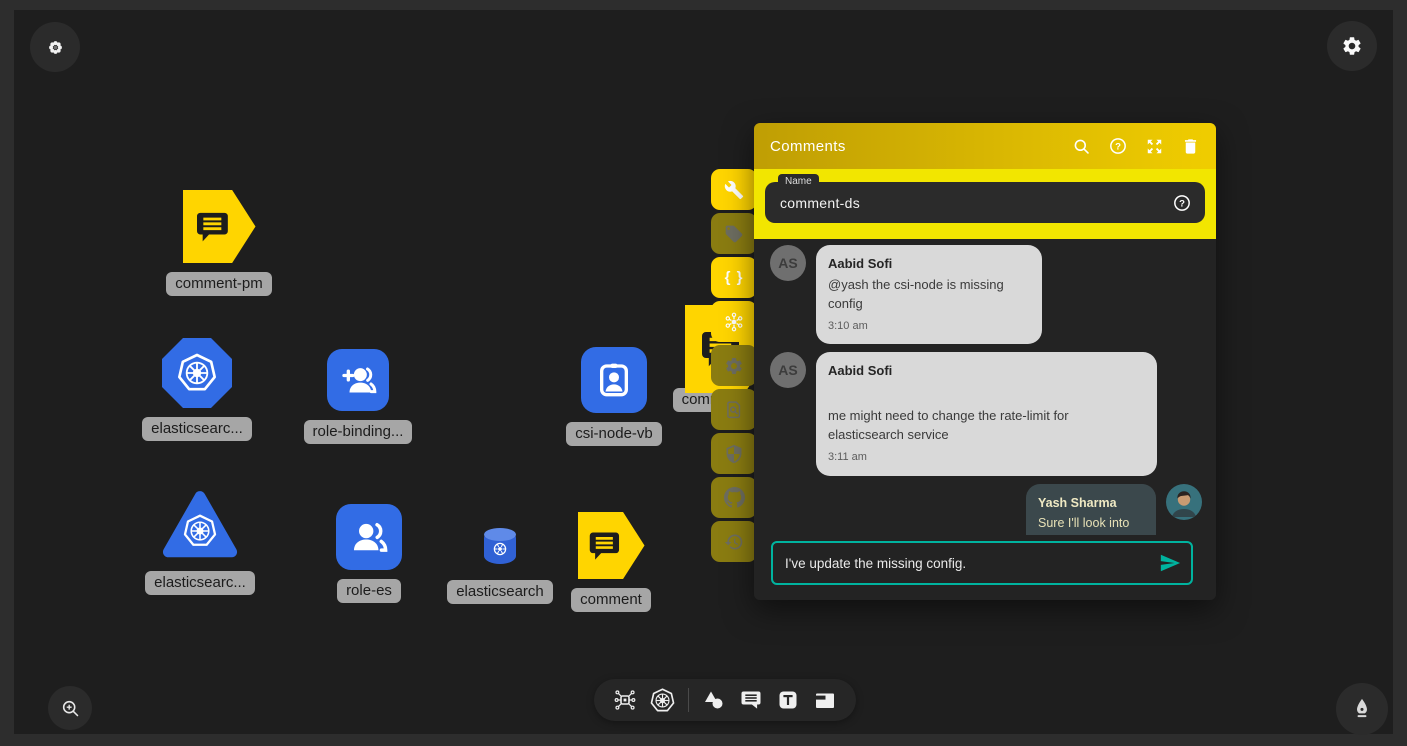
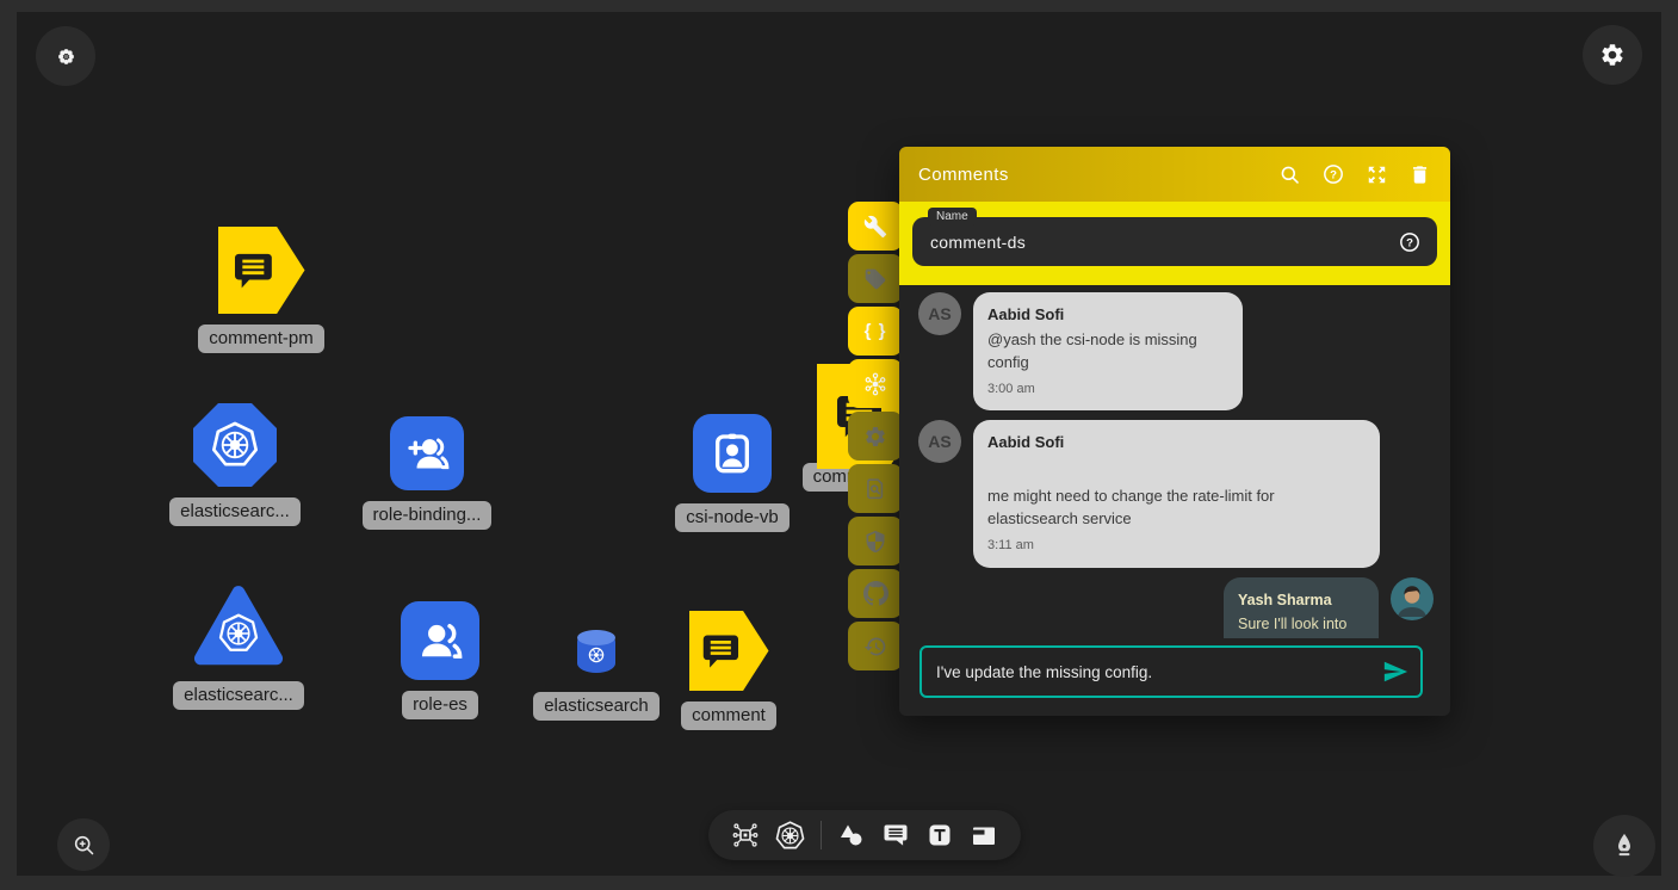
  comment-pm
  elasticsearc...
  role-binding...
  csi-node-vb
  com
  elasticsearc...
  role-es
  elasticsearch
  comment
  { }
  Comments
  ?
  Name
  comment-ds
  ?
  AS
  Aabid Sofi
  @yash the csi-node is missing config
- 3:10 am
+ 3:00 am
  AS
  Aabid Sofi
  me might need to change the rate-limit for elasticsearch service
  3:11 am
  Yash Sharma
  Sure I'll look into
  I've update the missing config.
